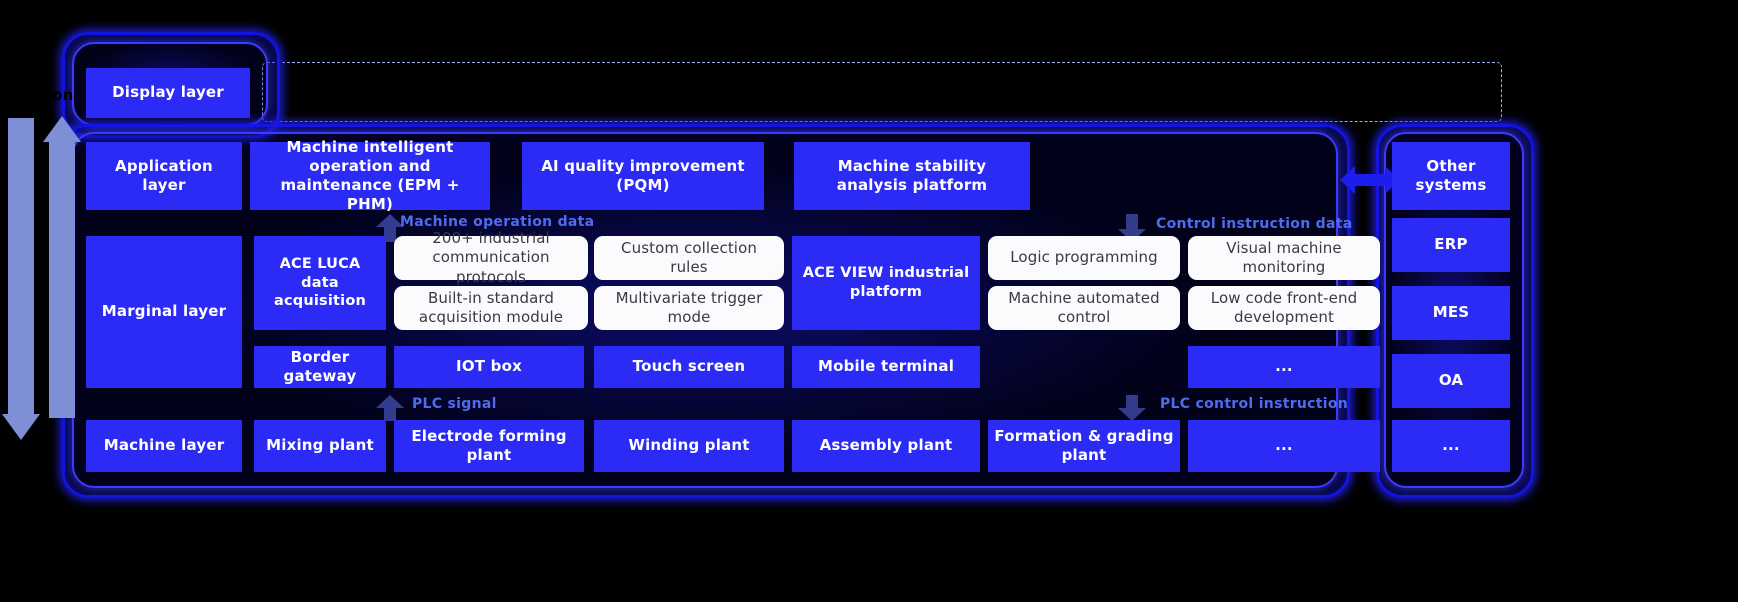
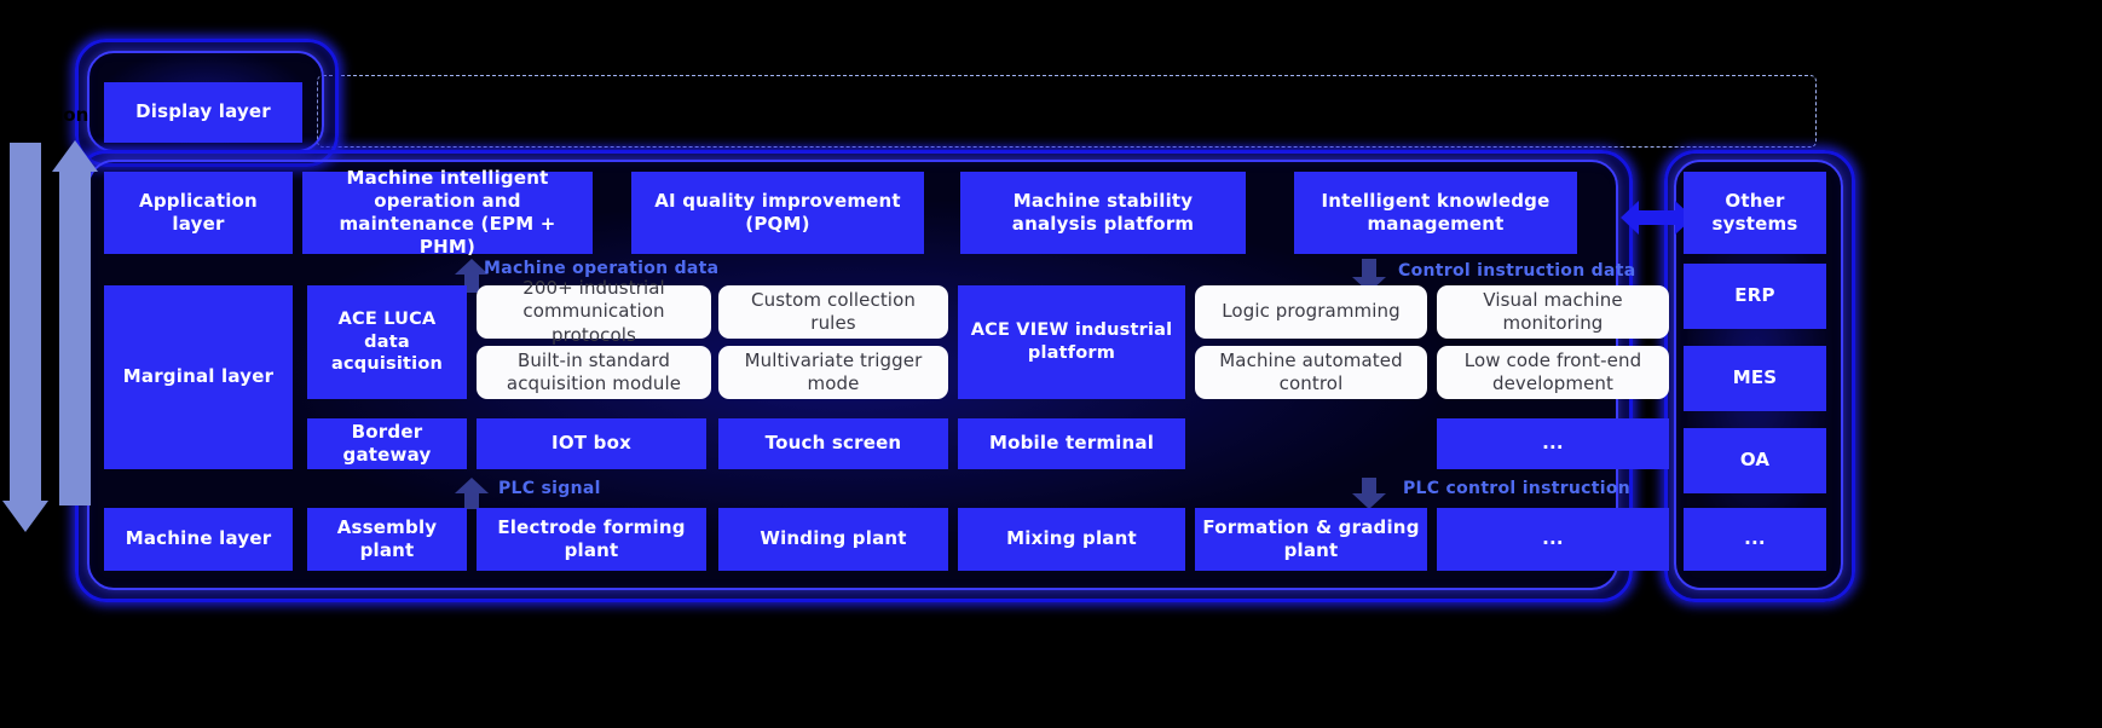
  tion
  Display layer
  Application
  layer
  Machine intelligent operation and maintenance (EPM + PHM)
  AI quality improvement (PQM)
  Machine stability analysis platform
+ Intelligent knowledge management
  Machine operation data
  Control instruction data
  Marginal layer
  ACE LUCA data acquisition
  200+ industrial communication protocols
  Custom collection rules
  Built-in standard acquisition module
  Multivariate trigger mode
  ACE VIEW industrial platform
  Logic programming
  Visual machine monitoring
  Machine automated control
  Low code front-end development
  Border gateway
  IOT box
  Touch screen
  Mobile terminal
  ...
  PLC signal
  PLC control instruction
  Machine layer
- Mixing plant
+ Assembly plant
  Electrode forming plant
  Winding plant
- Assembly plant
+ Mixing plant
  Formation & grading plant
  ...
  Other systems
  ERP
  MES
  OA
  ...
